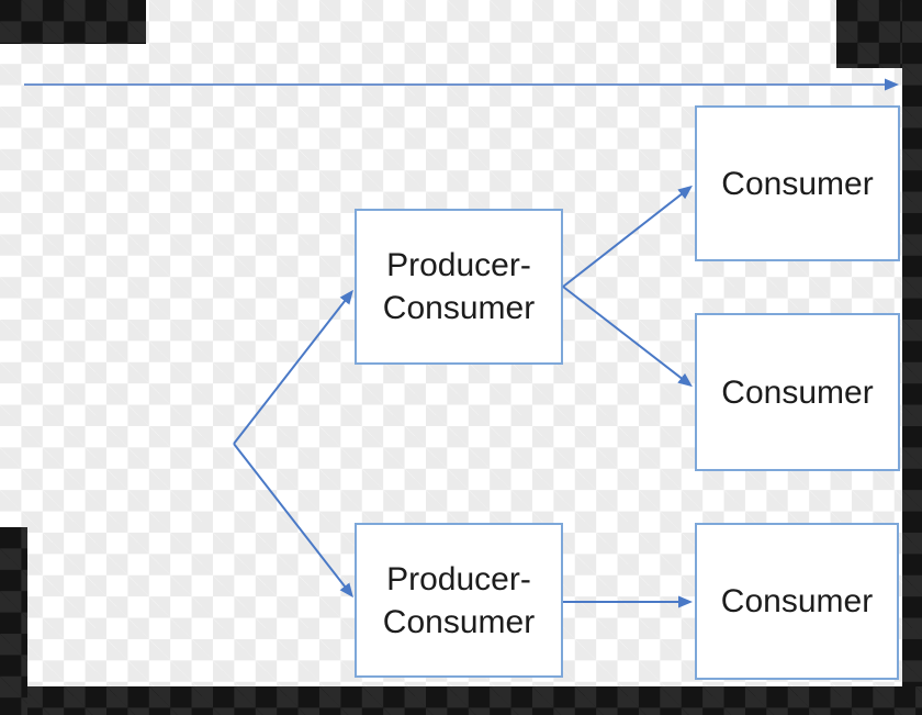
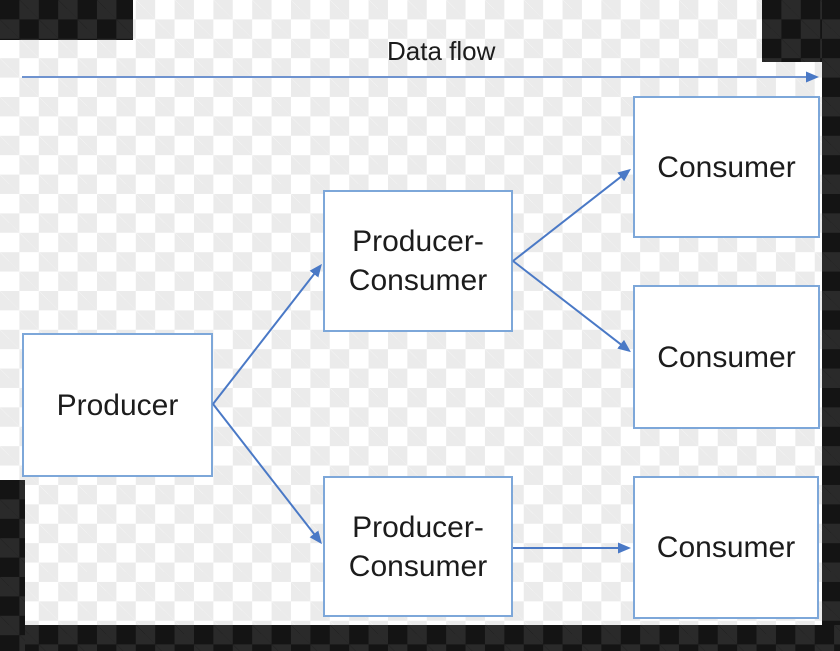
+ Data flow
+ Producer
  Producer-
  Consumer
  Producer-
  Consumer
  Consumer
  Consumer
  Consumer
